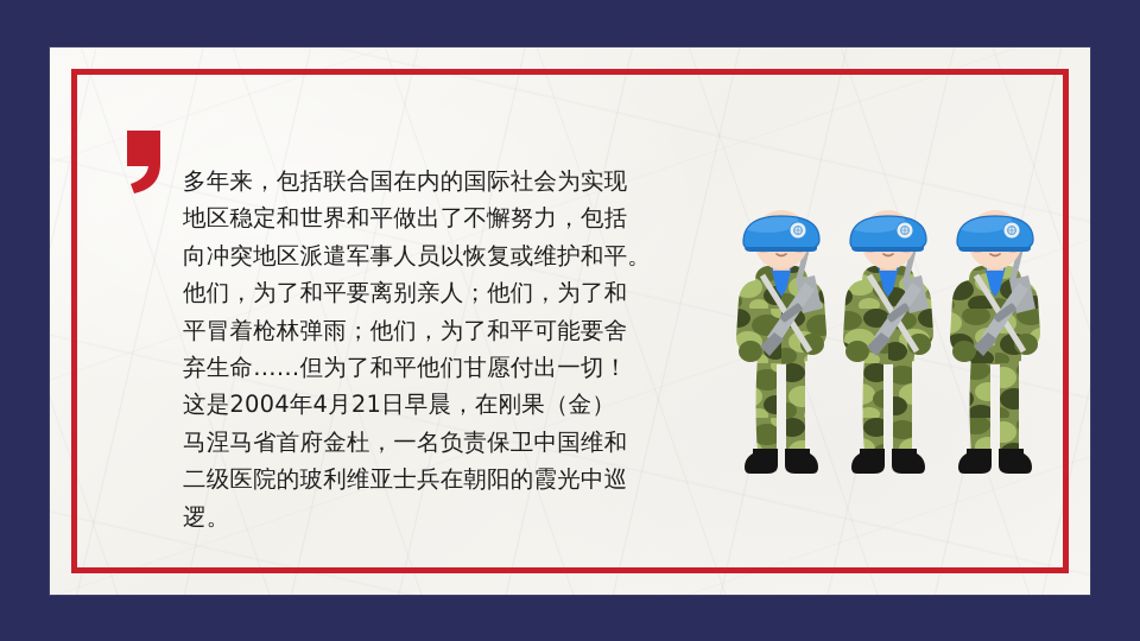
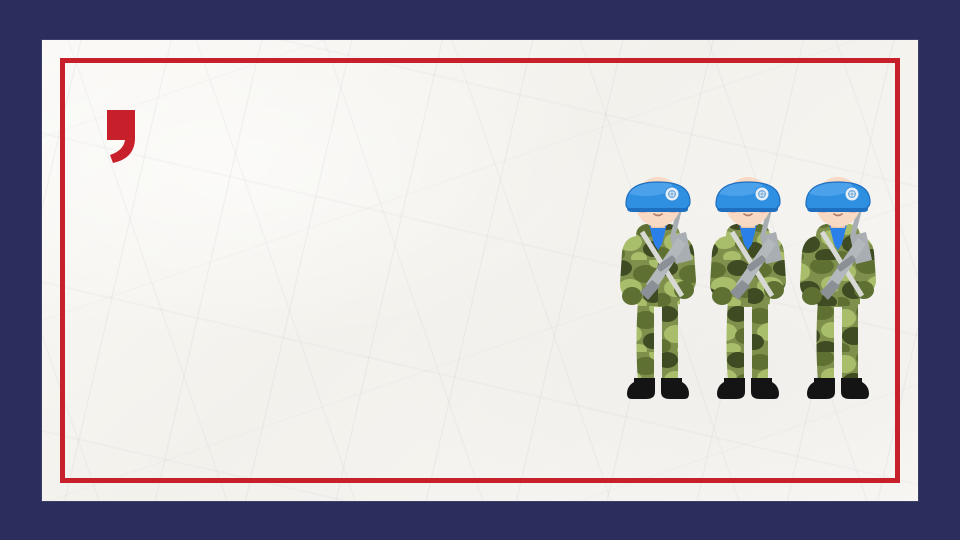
- 多年来，包括联合国在内的国际社会为实现
- 地区稳定和世界和平做出了不懈努力，包括
- 向冲突地区派遣军事人员以恢复或维护和平。
- 他们，为了和平要离别亲人；他们，为了和
- 平冒着枪林弹雨；他们，为了和平可能要舍
- 弃生命……但为了和平他们甘愿付出一切！
- 这是2004年4月21日早晨，在刚果（金）
- 马涅马省首府金杜，一名负责保卫中国维和
- 二级医院的玻利维亚士兵在朝阳的霞光中巡
- 逻。
